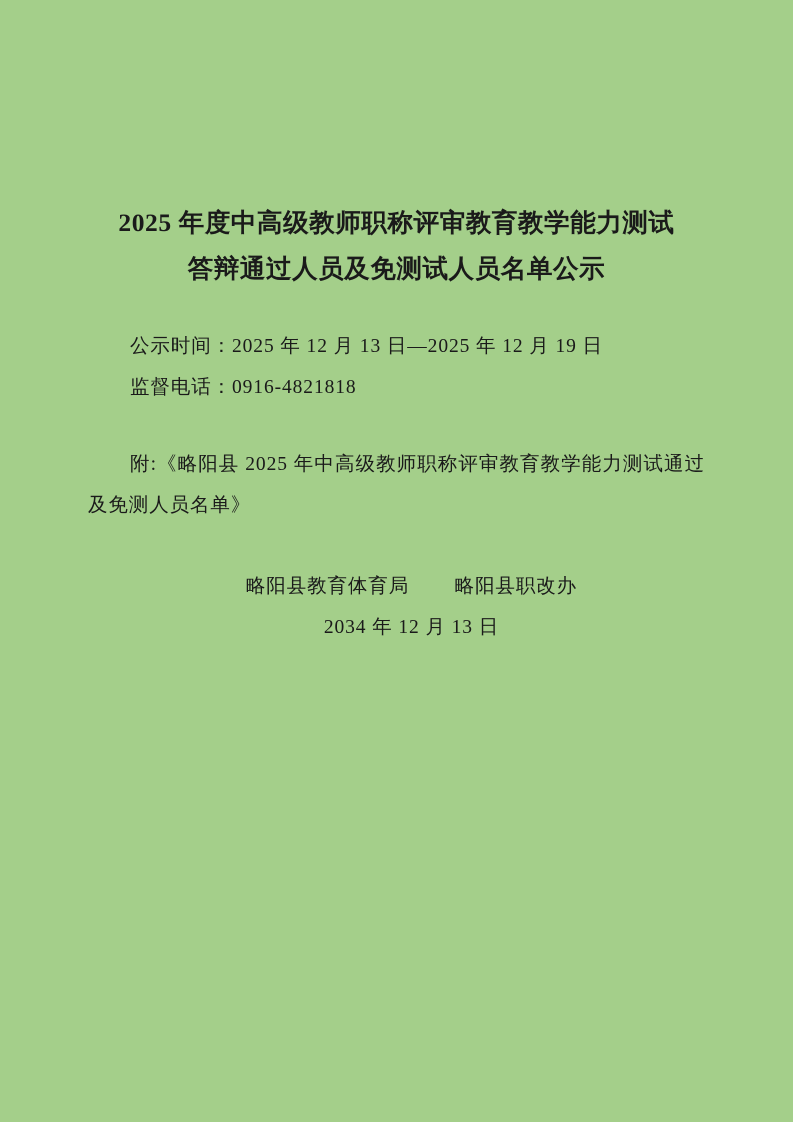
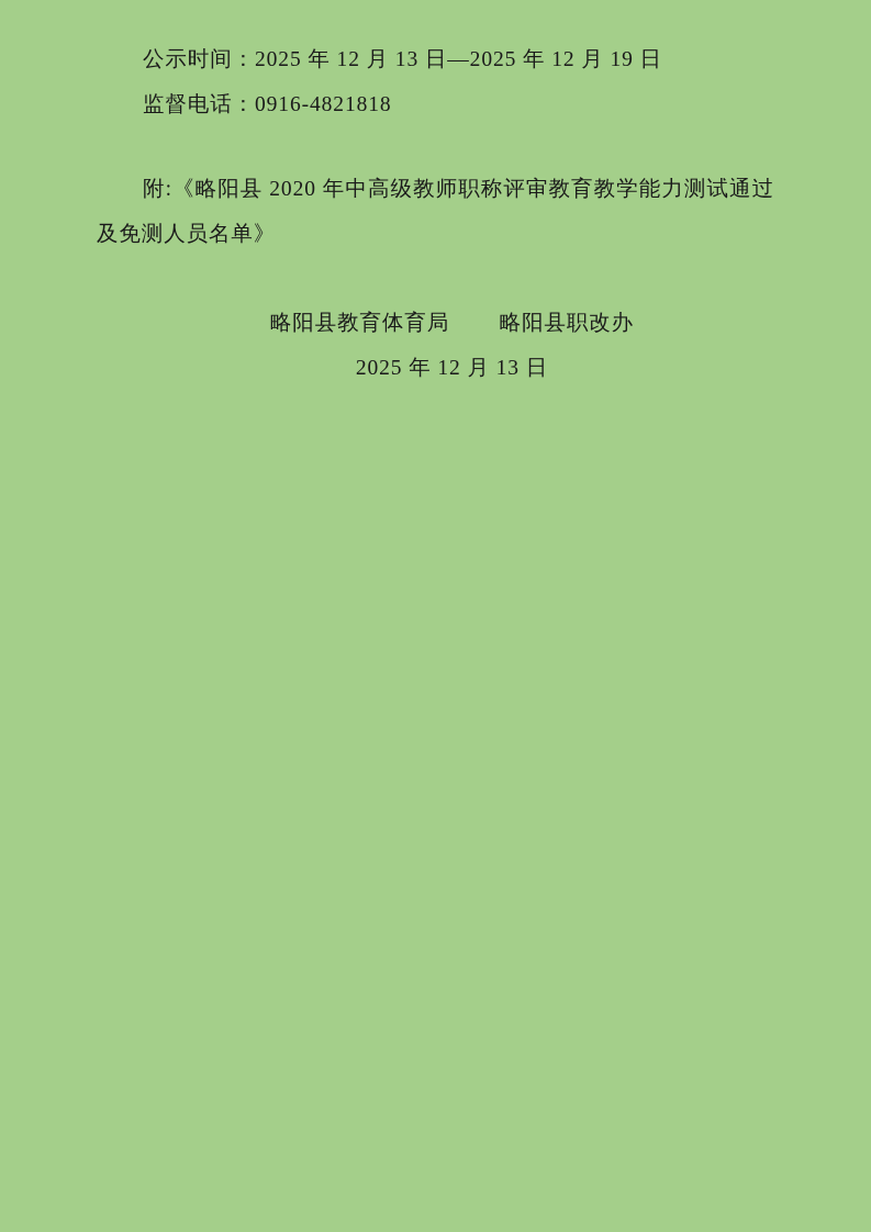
- 2025 年度中高级教师职称评审教育教学能力测试
- 答辩通过人员及免测试人员名单公示
  公示时间：2025 年 12 月 13 日—2025 年 12 月 19 日
  监督电话：0916-4821818
- 附:《略阳县 2025 年中高级教师职称评审教育教学能力测试通过及免测人员名单》
+ 附:《略阳县 2020 年中高级教师职称评审教育教学能力测试通过及免测人员名单》
  略阳县教育体育局 略阳县职改办
- 2034 年 12 月 13 日
+ 2025 年 12 月 13 日
